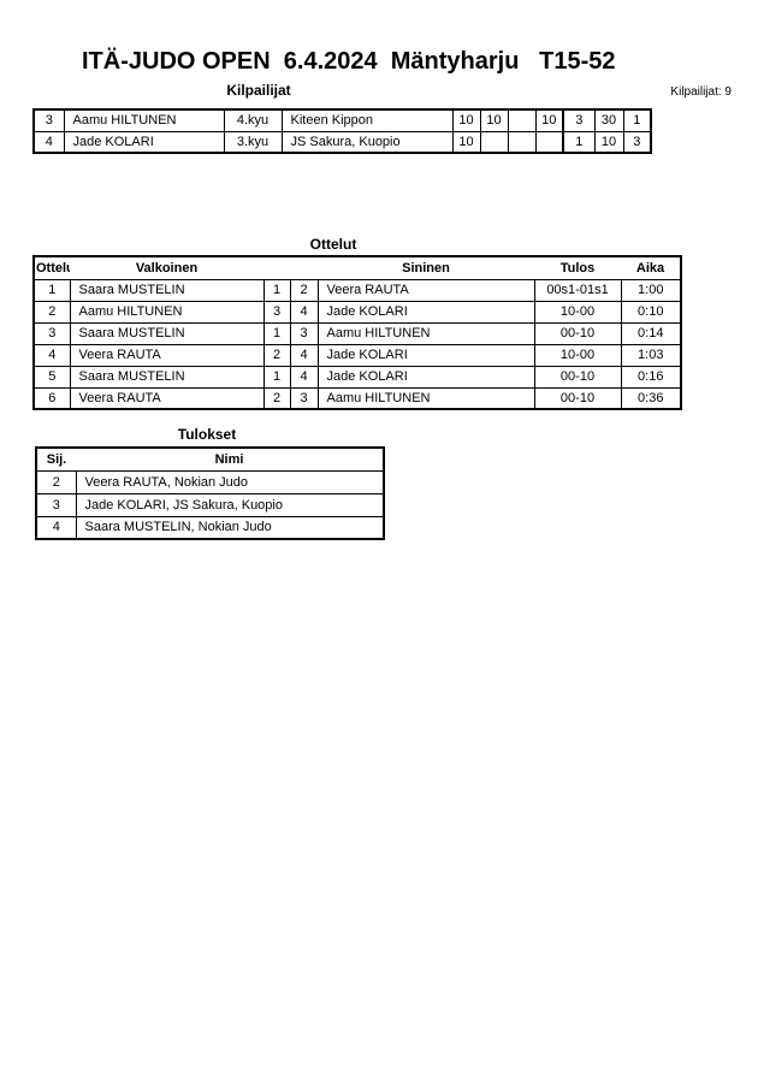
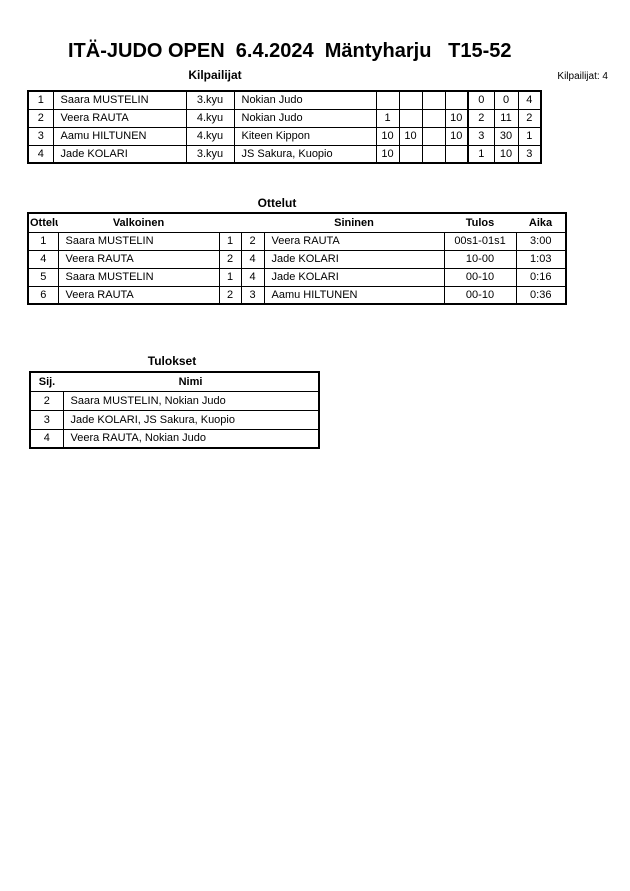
  ITÄ-JUDO OPEN 6.4.2024 Mäntyharju T15-52
  Kilpailijat
- Kilpailijat: 9
+ Kilpailijat: 4
+ 1	Saara MUSTELIN	3.kyu	Nokian Judo					0	0	4
+ 2	Veera RAUTA	4.kyu	Nokian Judo	1			10	2	11	2
  3	Aamu HILTUNEN	4.kyu	Kiteen Kippon	10	10		10	3	30	1
  4	Jade KOLARI	3.kyu	JS Sakura, Kuopio	10				1	10	3
  Ottelut
  Ottel	Valkoinen			Sininen	Tulos	Aika
- 1	Saara MUSTELIN	1	2	Veera RAUTA	00s1-01s1	1:00
+ 1	Saara MUSTELIN	1	2	Veera RAUTA	00s1-01s1	3:00
- 2	Aamu HILTUNEN	3	4	Jade KOLARI	10-00	0:10
- 3	Saara MUSTELIN	1	3	Aamu HILTUNEN	00-10	0:14
  4	Veera RAUTA	2	4	Jade KOLARI	10-00	1:03
  5	Saara MUSTELIN	1	4	Jade KOLARI	00-10	0:16
  6	Veera RAUTA	2	3	Aamu HILTUNEN	00-10	0:36
  Tulokset
  Sij.	Nimi
- 2	Veera RAUTA, Nokian Judo
+ 2	Saara MUSTELIN, Nokian Judo
  3	Jade KOLARI, JS Sakura, Kuopio
- 4	Saara MUSTELIN, Nokian Judo
+ 4	Veera RAUTA, Nokian Judo
